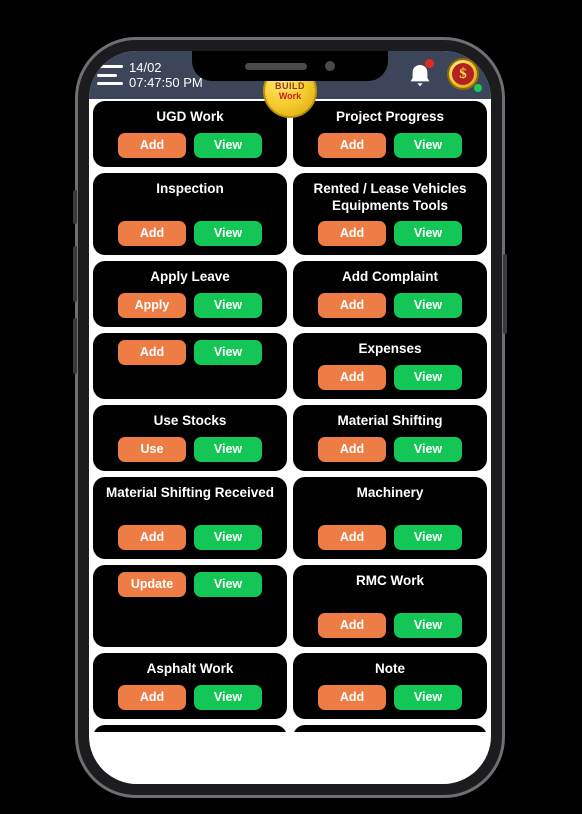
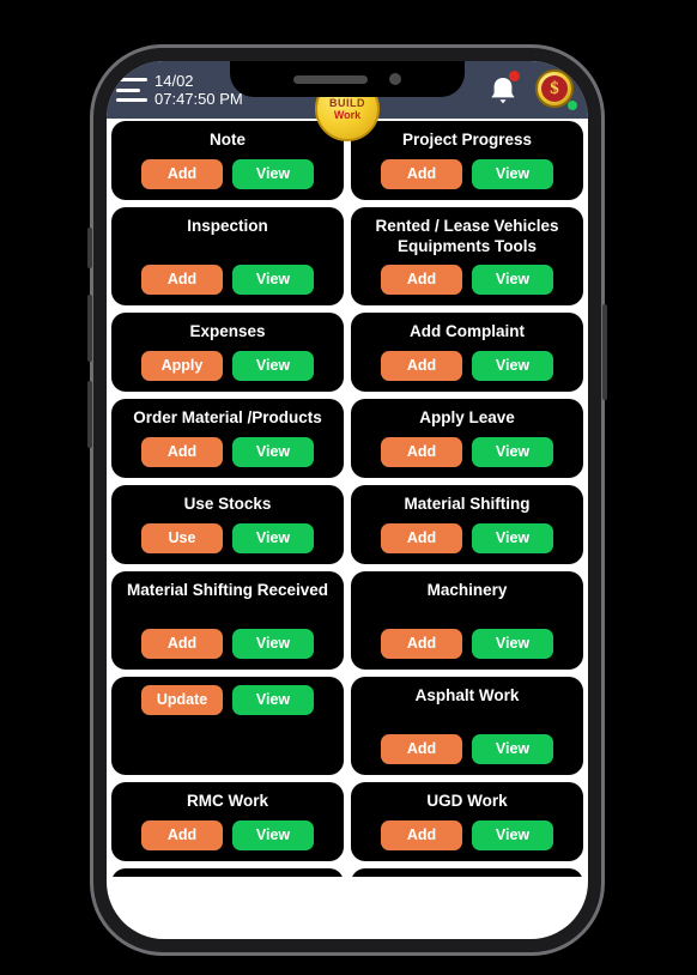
  14/02
  07:47:50 PM
  BUILD
  Work
  $
- UGD Work
+ Note
  Add
  View
  Project Progress
  Add
  View
  Inspection
  Add
  View
  Rented / Lease Vehicles Equipments Tools
  Add
  View
- Apply Leave
+ Expenses
  Apply
  View
  Add Complaint
  Add
  View
+ Order Material /Products
  Add
  View
- Expenses
+ Apply Leave
  Add
  View
  Use Stocks
  Use
  View
  Material Shifting
  Add
  View
  Material Shifting Received
  Add
  View
  Machinery
  Add
  View
  Update
  View
- RMC Work
+ Asphalt Work
  Add
  View
- Asphalt Work
+ RMC Work
  Add
  View
- Note
+ UGD Work
  Add
  View
